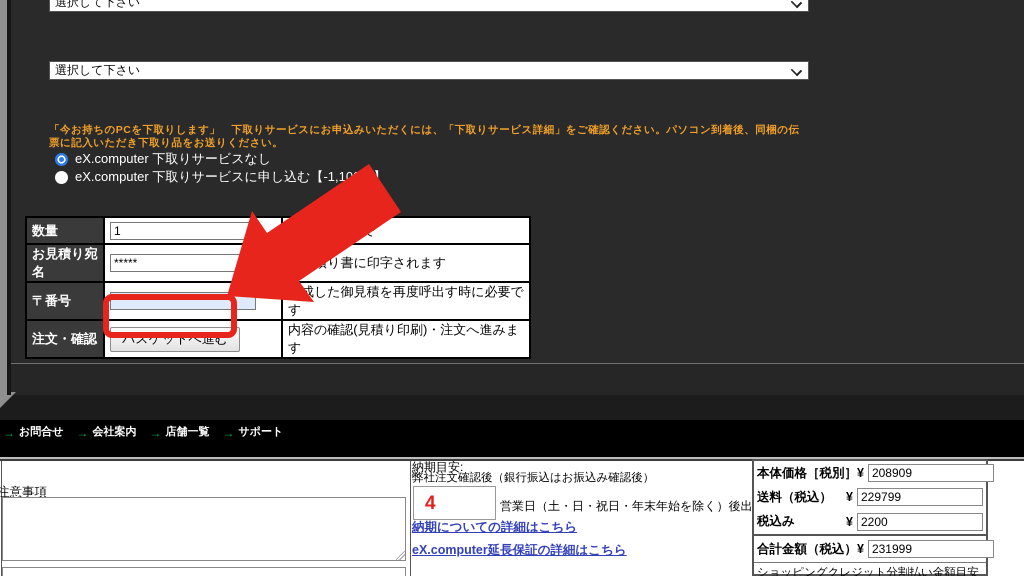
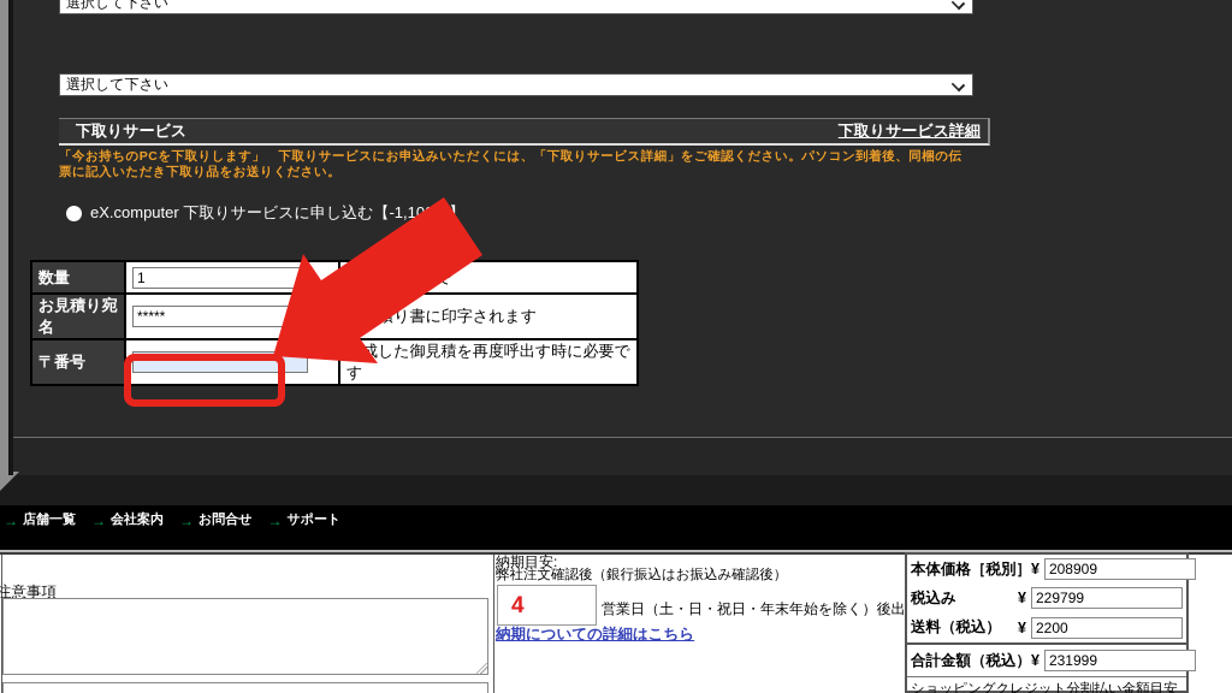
  選択して下さい
  選択して下さい
+ 下取りサービス
+ 下取りサービス詳細
  「今お持ちのPCを下取りします」 下取りサービスにお申込みいただくには、「下取りサービス詳細」をご確認ください。パソコン到着後、同梱の伝票に記入いただき下取り品をお送りください。
- eX.computer 下取りサービスなし
  eX.computer 下取りサービスに申し込む【-1,10】
  お見積り宛名	*****	り書に印字されます
  〒番号		成した御見積を再度呼出す時に必要です
- 注文・確認	バスケットへ進む	内容の確認(見積り印刷)・注文へ進みます
  →
- お問合せ
+ 店舗一覧
  →
  会社案内
  →
- 店舗一覧
+ お問合せ
  →
  サポート
  注意事項
  納期目安:
  弊社注文確認後（銀行振込はお振込み確認後）
  4
  営業日（土・日・祝日・年末年始を除く）後出
  納期についての詳細はこちら
- eX.computer延長保証の詳細はこちら
  本体価格［税別］
  ¥
  208909
- 送料（税込）
+ 税込み
  ¥
  229799
- 税込み
+ 送料（税込）
  ¥
  2200
  合計金額（税込）
  ¥
  231999
  ショッピングクレジット分割払い金額目安
